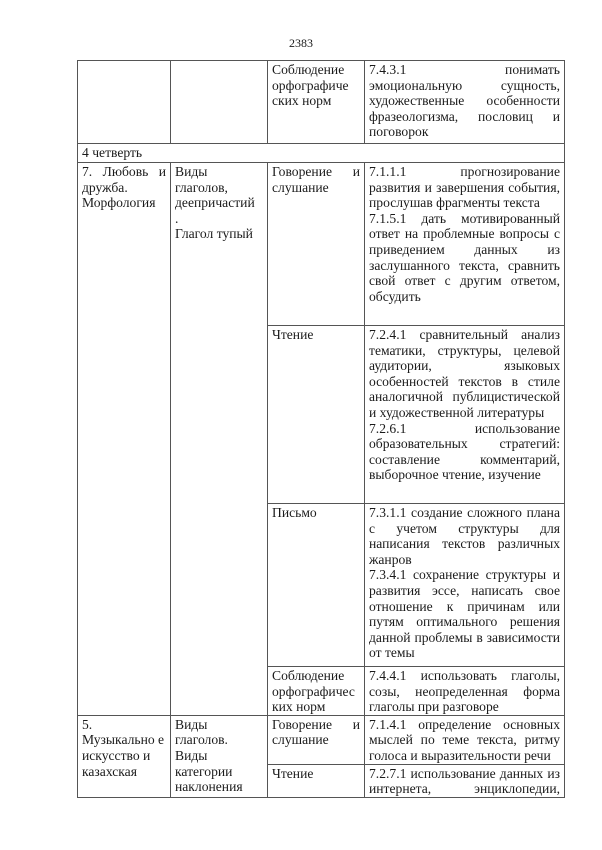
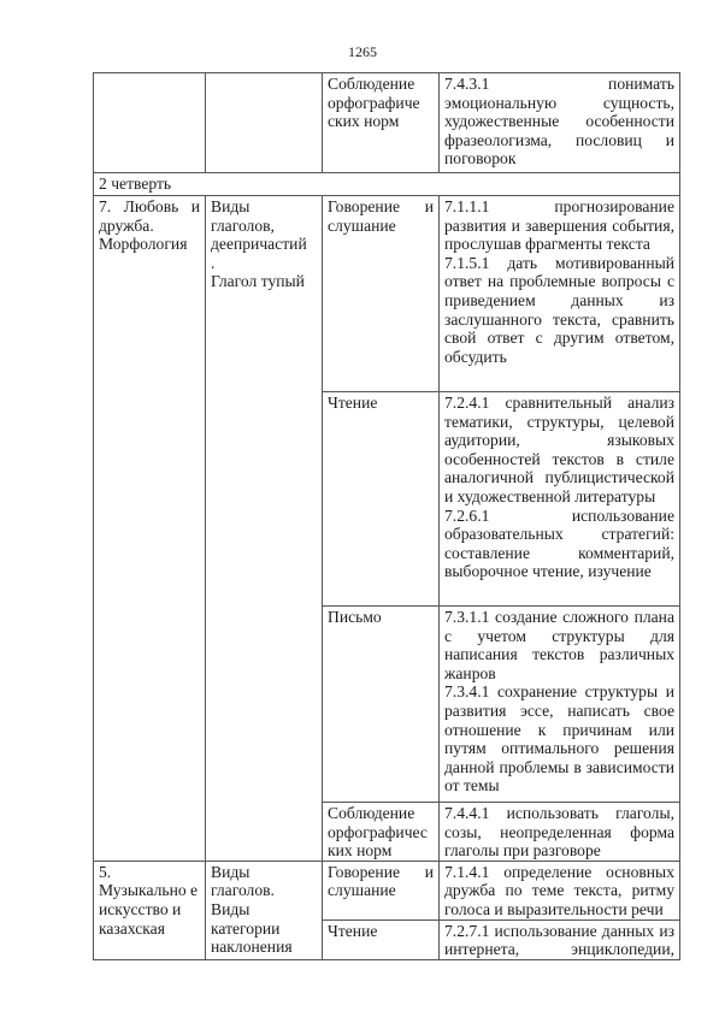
- 2383
+ 1265
  		Соблюдение орфографиче ских норм	7.4.3.1 понимать эмоциональную сущность, художественные особенности фразеологизма, пословиц и поговорок
- 4 четверть
+ 2 четверть
  7. Любовь и дружба. Морфология	Виды глаголов, деепричастий . Глагол тупый	Говорение и слушание	7.1.1.1 прогнозирование развития и завершения события, прослушав фрагменты текста 7.1.5.1 дать мотивированный ответ на проблемные вопросы с приведением данных из заслушанного текста, сравнить свой ответ с другим ответом, обсудить
  Чтение	7.2.4.1 сравнительный анализ тематики, структуры, целевой аудитории, языковых особенностей текстов в стиле аналогичной публицистической и художественной литературы 7.2.6.1 использование образовательных стратегий: составление комментарий, выборочное чтение, изучение
  Письмо	7.3.1.1 создание сложного плана с учетом структуры для написания текстов различных жанров 7.3.4.1 сохранение структуры и развития эссе, написать свое отношение к причинам или путям оптимального решения данной проблемы в зависимости от темы
  Соблюдение орфографичес ких норм	7.4.4.1 использовать глаголы, созы, неопределенная форма глаголы при разговоре
- 5. Музыкально е искусство и казахская	Виды глаголов. Виды категории наклонения	Говорение и слушание	7.1.4.1 определение основных мыслей по теме текста, ритму голоса и выразительности речи
+ 5. Музыкально е искусство и казахская	Виды глаголов. Виды категории наклонения	Говорение и слушание	7.1.4.1 определение основных дружба по теме текста, ритму голоса и выразительности речи
  Чтение	7.2.7.1 использование данных из интернета, энциклопедии,
